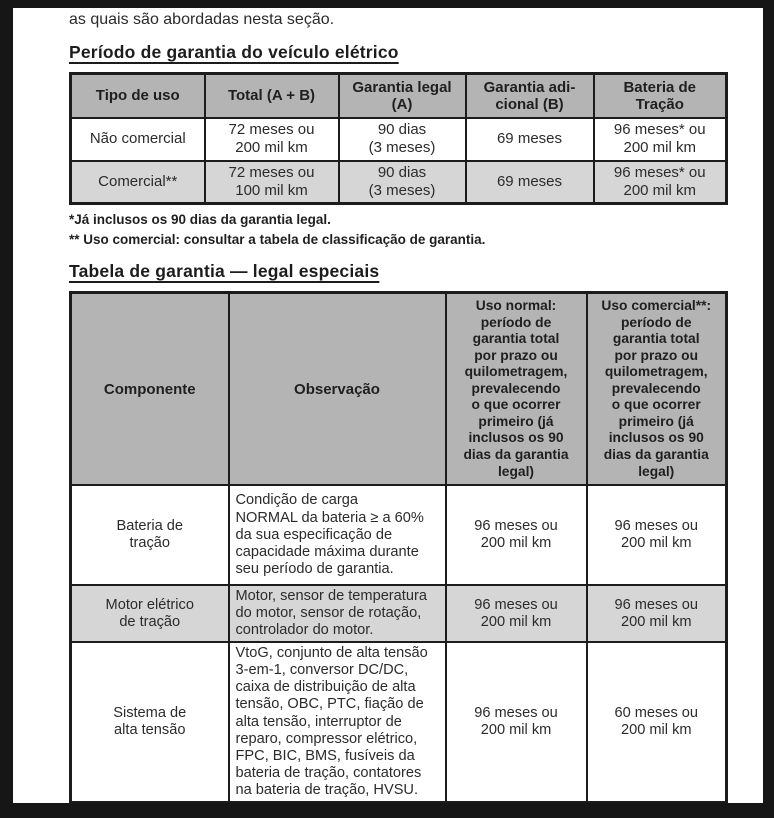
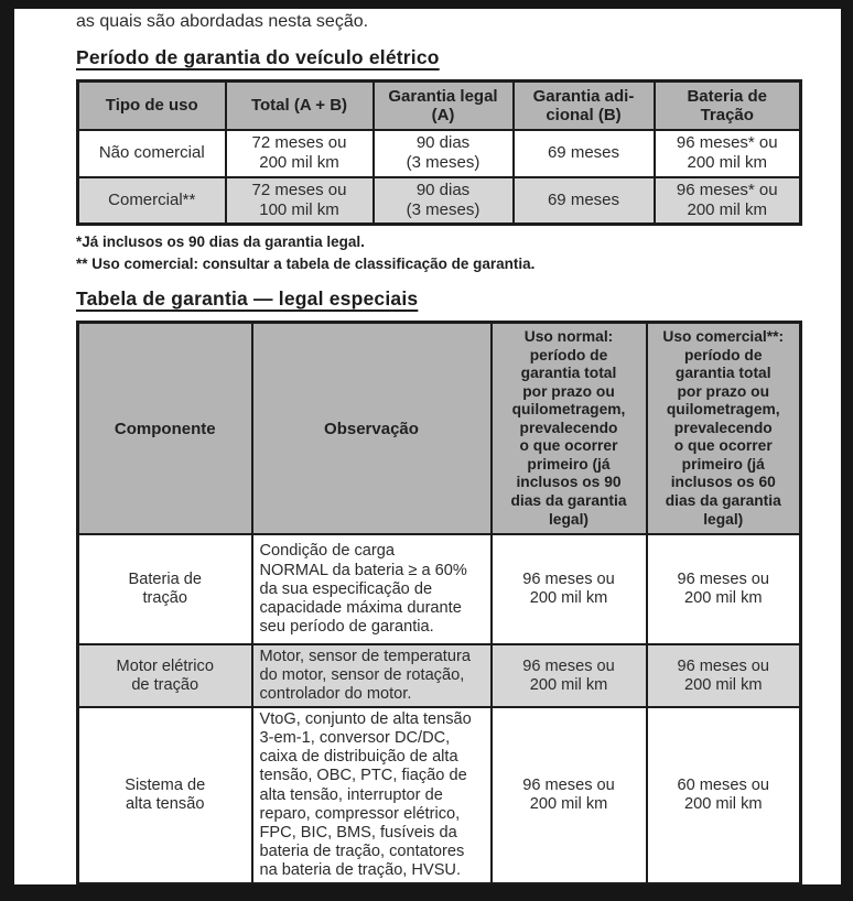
  as quais são abordadas nesta seção.
  Período de garantia do veículo elétrico
  Tipo de uso	Total (A + B)	Garantia legal (A)	Garantia adi- cional (B)	Bateria de Tração
  Não comercial	72 meses ou 200 mil km	90 dias (3 meses)	69 meses	96 meses* ou 200 mil km
  Comercial**	72 meses ou 100 mil km	90 dias (3 meses)	69 meses	96 meses* ou 200 mil km
  *Já inclusos os 90 dias da garantia legal.
  ** Uso comercial: consultar a tabela de classificação de garantia.
  Tabela de garantia — legal especiais
- Componente	Observação	Uso normal: período de garantia total por prazo ou quilometragem, prevalecendo o que ocorrer primeiro (já inclusos os 90 dias da garantia legal)	Uso comercial**: período de garantia total por prazo ou quilometragem, prevalecendo o que ocorrer primeiro (já inclusos os 90 dias da garantia legal)
+ Componente	Observação	Uso normal: período de garantia total por prazo ou quilometragem, prevalecendo o que ocorrer primeiro (já inclusos os 90 dias da garantia legal)	Uso comercial**: período de garantia total por prazo ou quilometragem, prevalecendo o que ocorrer primeiro (já inclusos os 60 dias da garantia legal)
  Bateria de tração	Condição de carga NORMAL da bateria ≥ a 60% da sua especificação de capacidade máxima durante seu período de garantia.	96 meses ou 200 mil km	96 meses ou 200 mil km
  Motor elétrico de tração	Motor, sensor de temperatura do motor, sensor de rotação, controlador do motor.	96 meses ou 200 mil km	96 meses ou 200 mil km
  Sistema de alta tensão	VtoG, conjunto de alta tensão 3-em-1, conversor DC/DC, caixa de distribuição de alta tensão, OBC, PTC, fiação de alta tensão, interruptor de reparo, compressor elétrico, FPC, BIC, BMS, fusíveis da bateria de tração, contatores na bateria de tração, HVSU.	96 meses ou 200 mil km	60 meses ou 200 mil km
